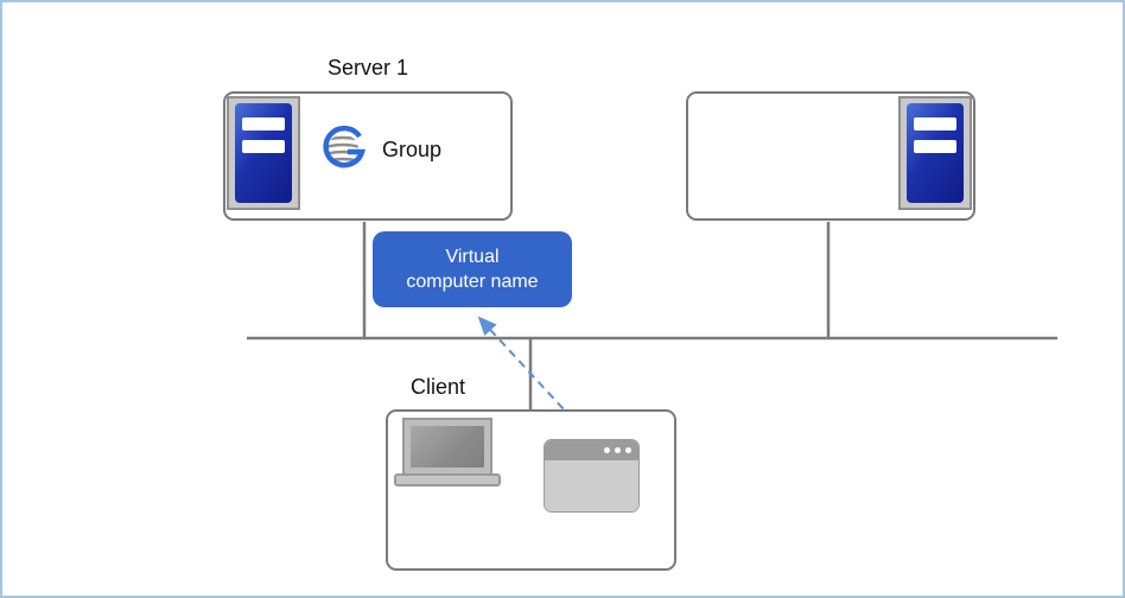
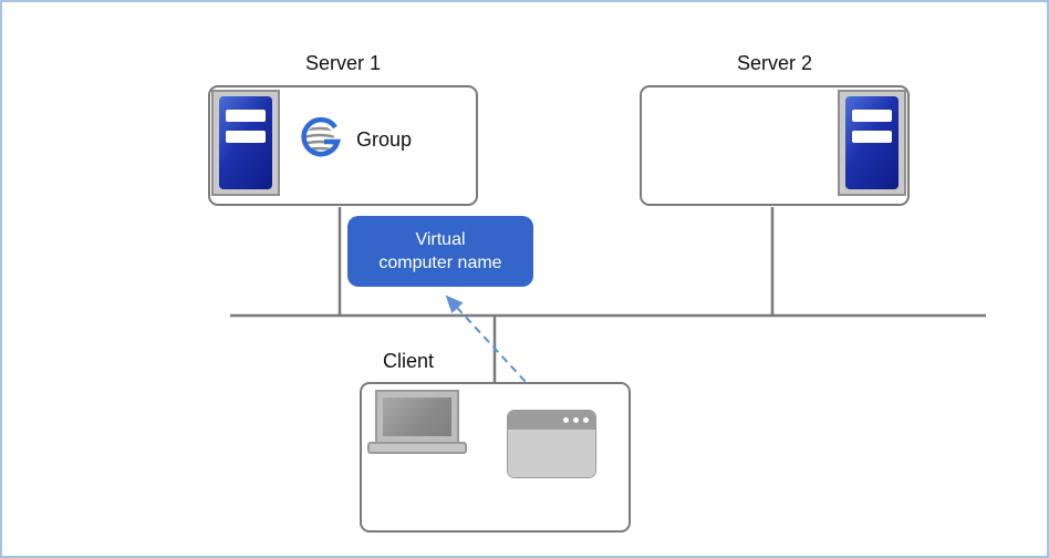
  Server 1
  Group
+ Server 2
  Virtual
  computer name
  Client
